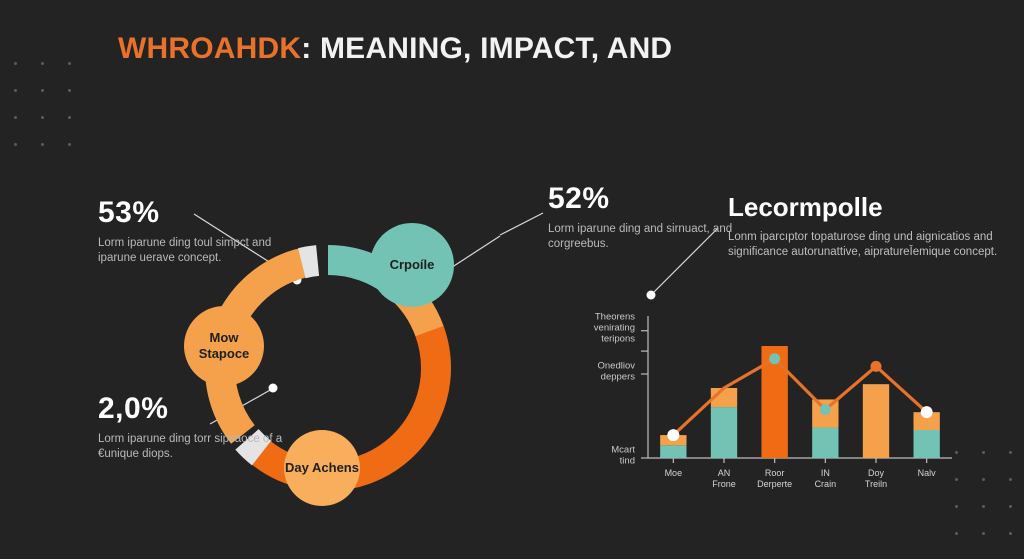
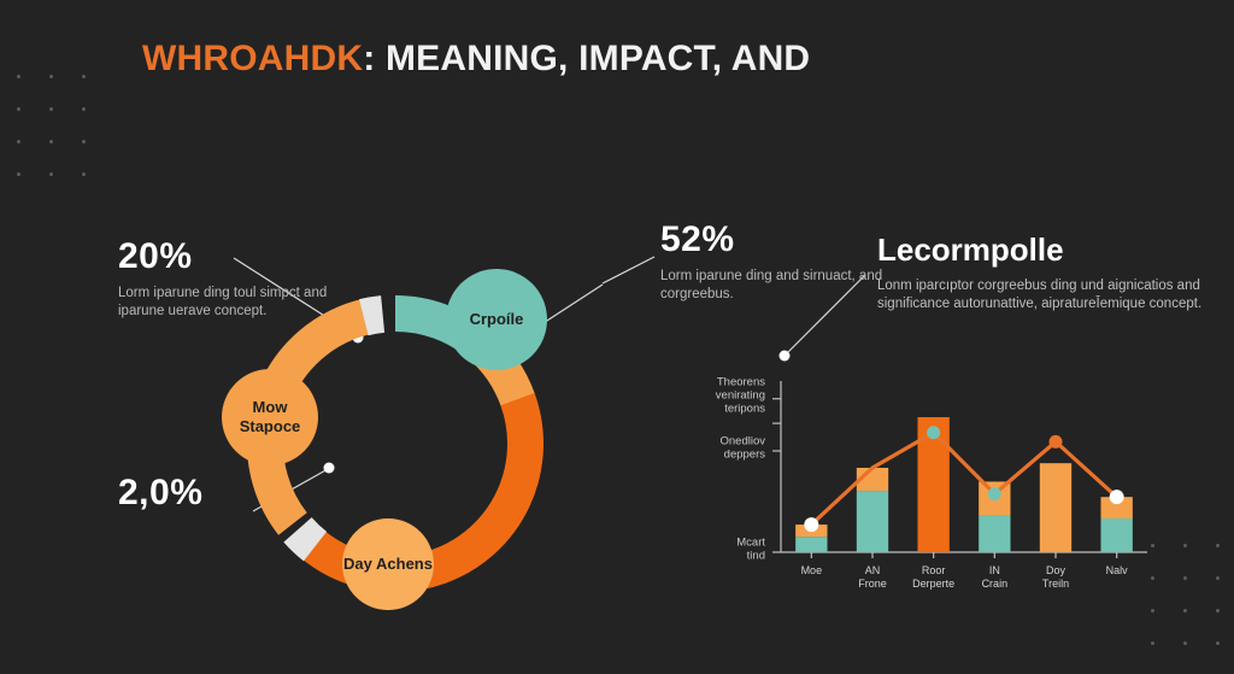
  WHROAHDK: MEANING, IMPACT, AND
  Crpoíle
  Mow Stapoce
  Day Achens
- 53%
+ 20%
  Lorm iparune ding toul simpct and iparune uerave concept.
  2,0%
- Lorm iparune ding torr sipsaoce of a €unique diops.
  52%
  Lorm iparune ding and sirnuact, and corgreebus.
  Lecormpolle
- Lonm iparcıptor topaturose ding und aignicatios and significance autorunattive, aipratureĪemique concept.
+ Lonm iparcıptor corgreebus ding und aignicatios and significance autorunattive, aipratureĪemique concept.
  Theorens
  venirating
  teripons
  Onedliov
  deppers
  Mcart
  tind
  Moe
  AN
  Frone
  Roor
  Derperte
  IN
  Crain
  Doy
  Treiln
  Nalv
